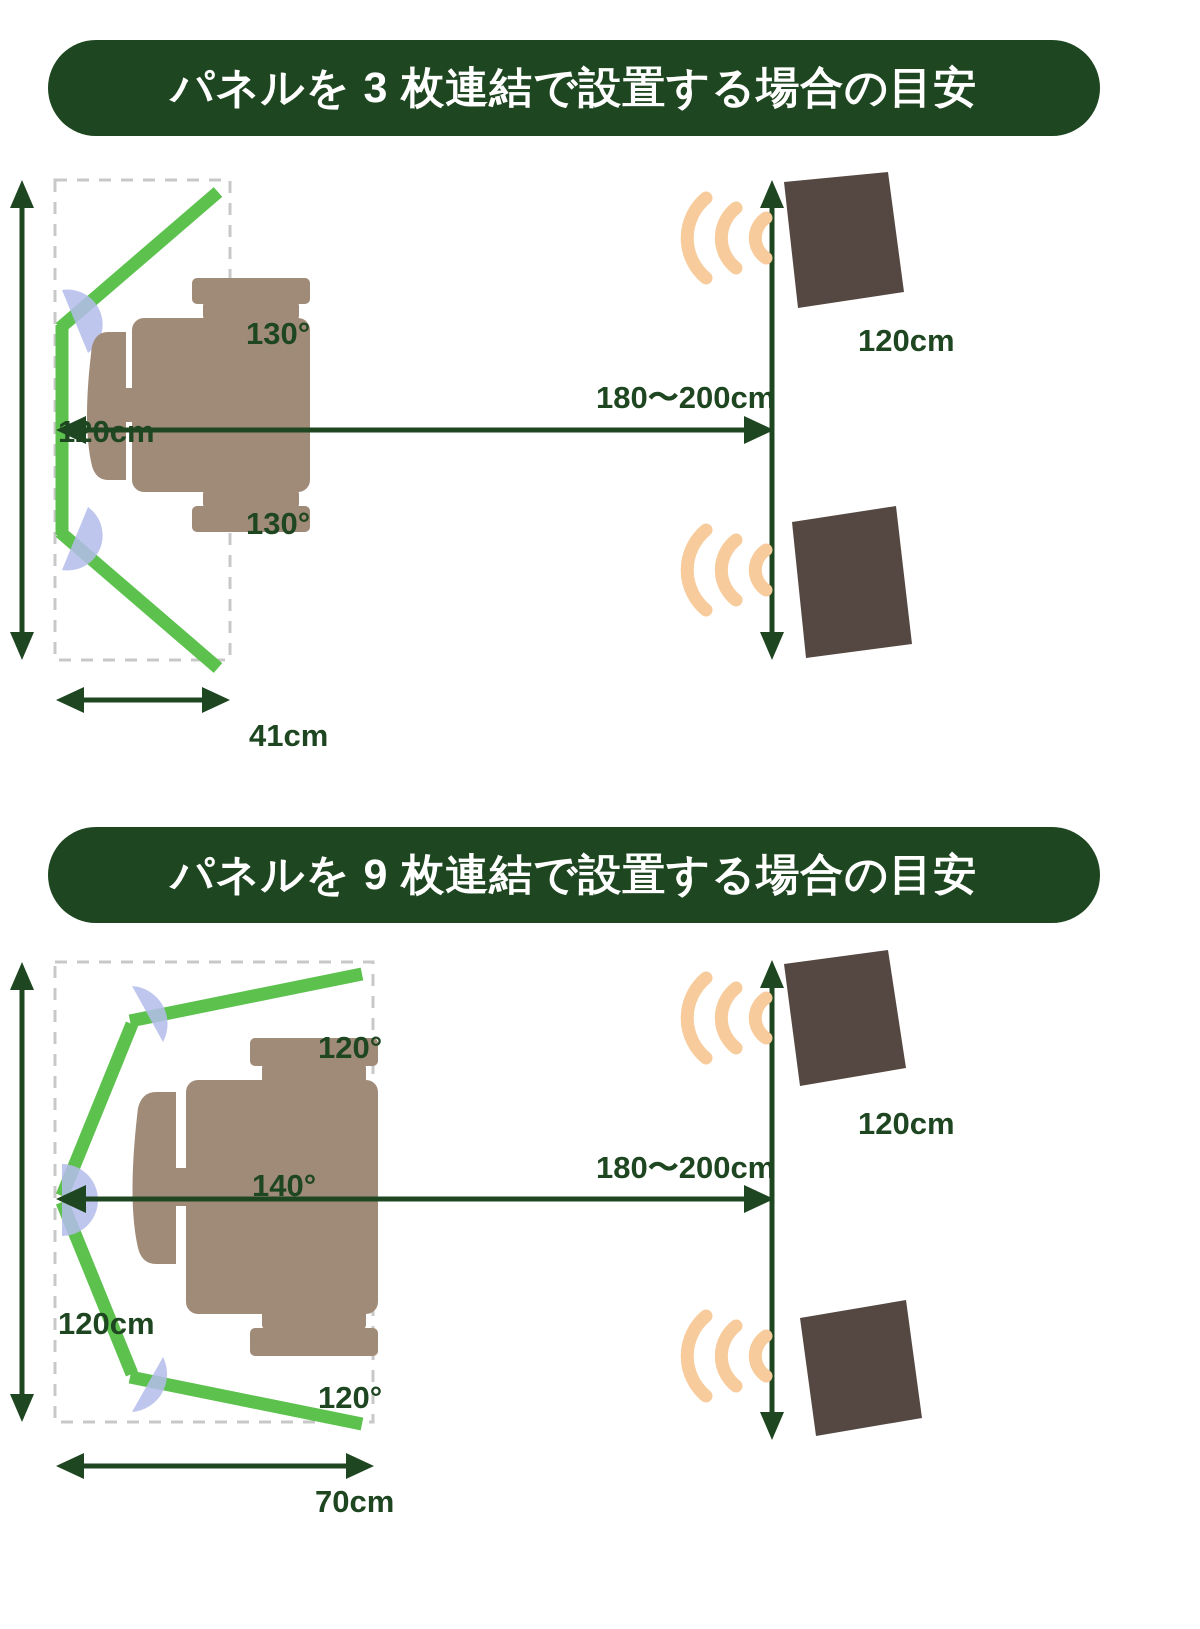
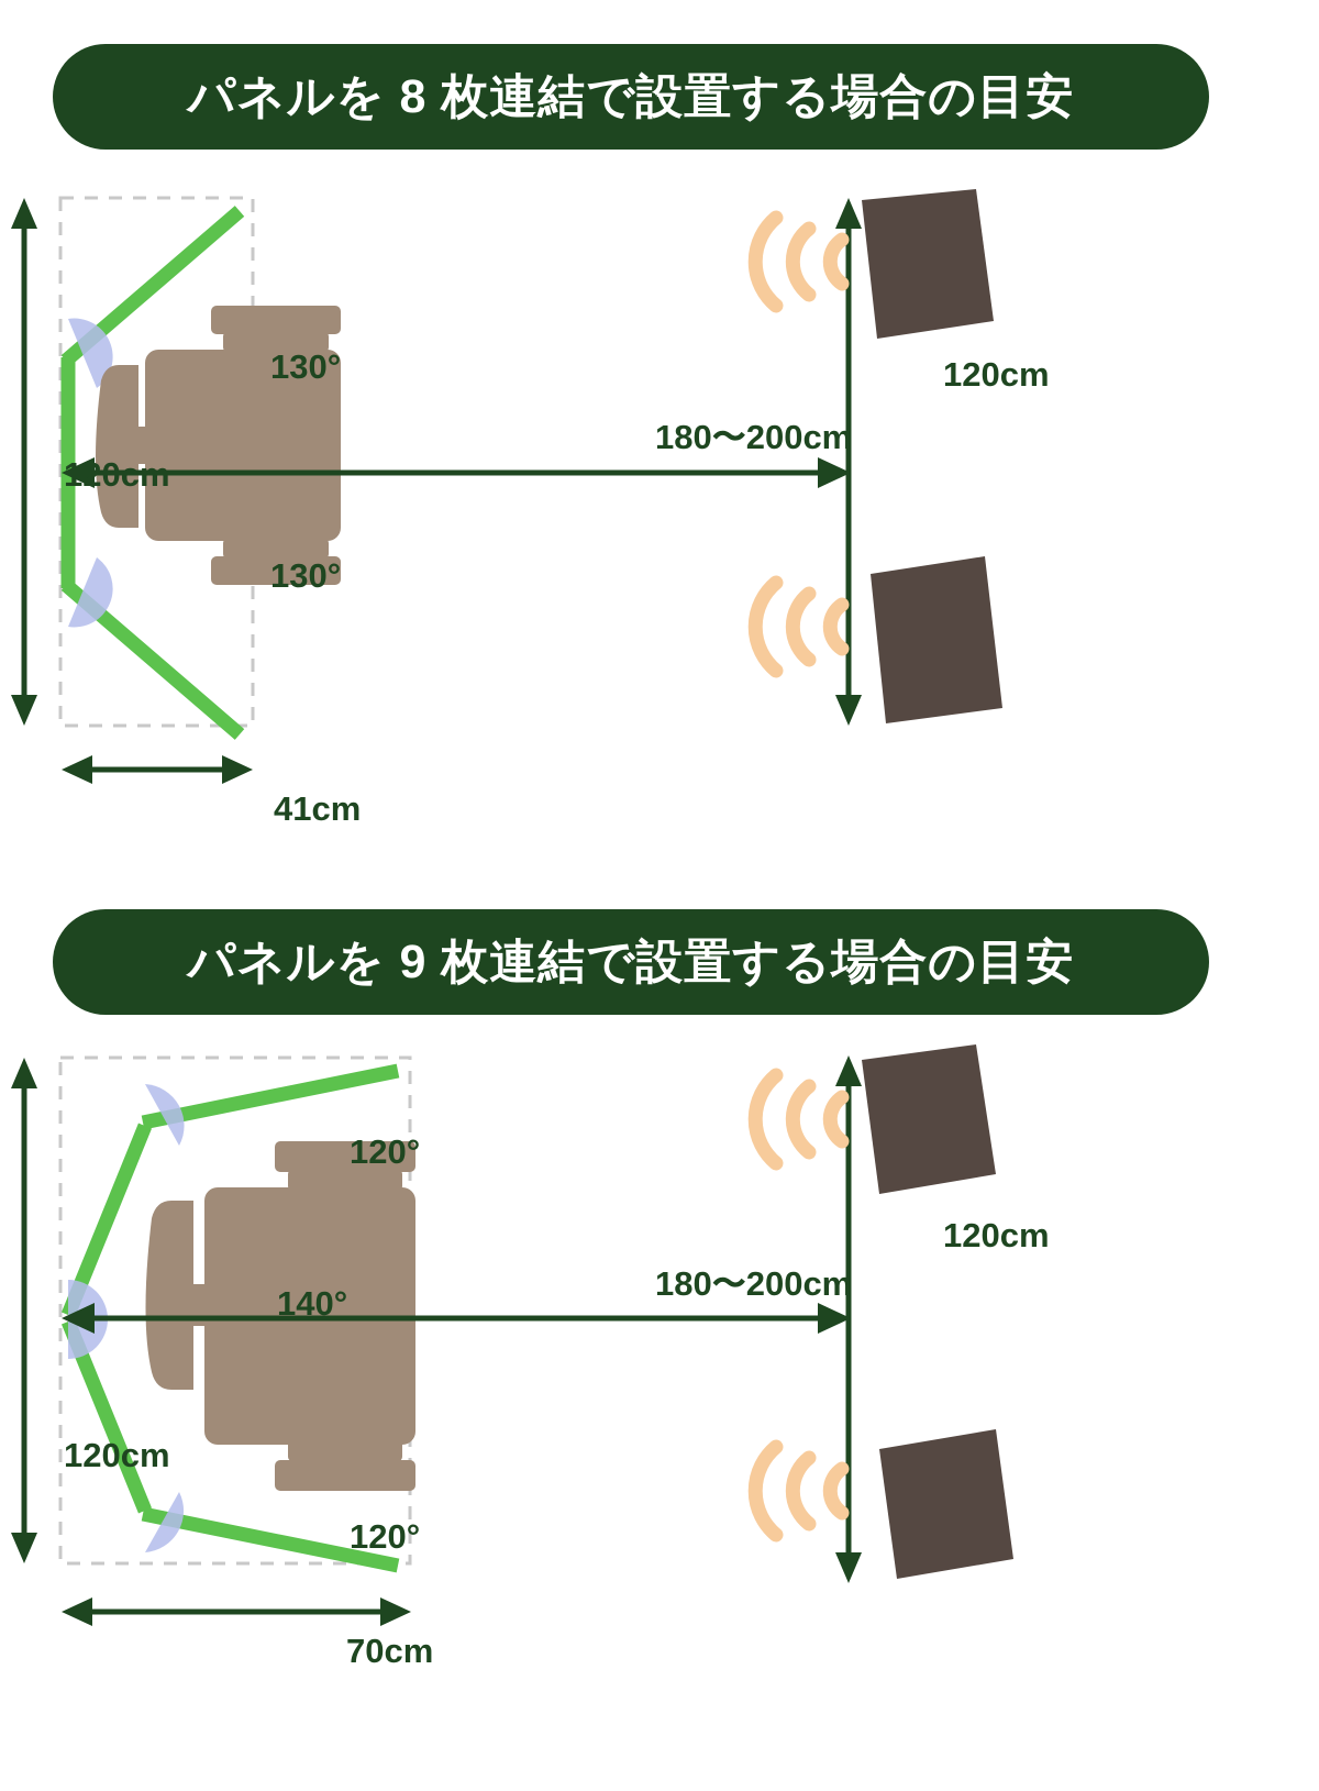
- パネルを 3 枚連結で設置する場合の目安
+ パネルを 8 枚連結で設置する場合の目安
  120cm
  130°
  130°
  180〜200cm
  41cm
  120cm
  パネルを 9 枚連結で設置する場合の目安
  120cm
  120°
  140°
  120°
  180〜200cm
  70cm
  120cm
